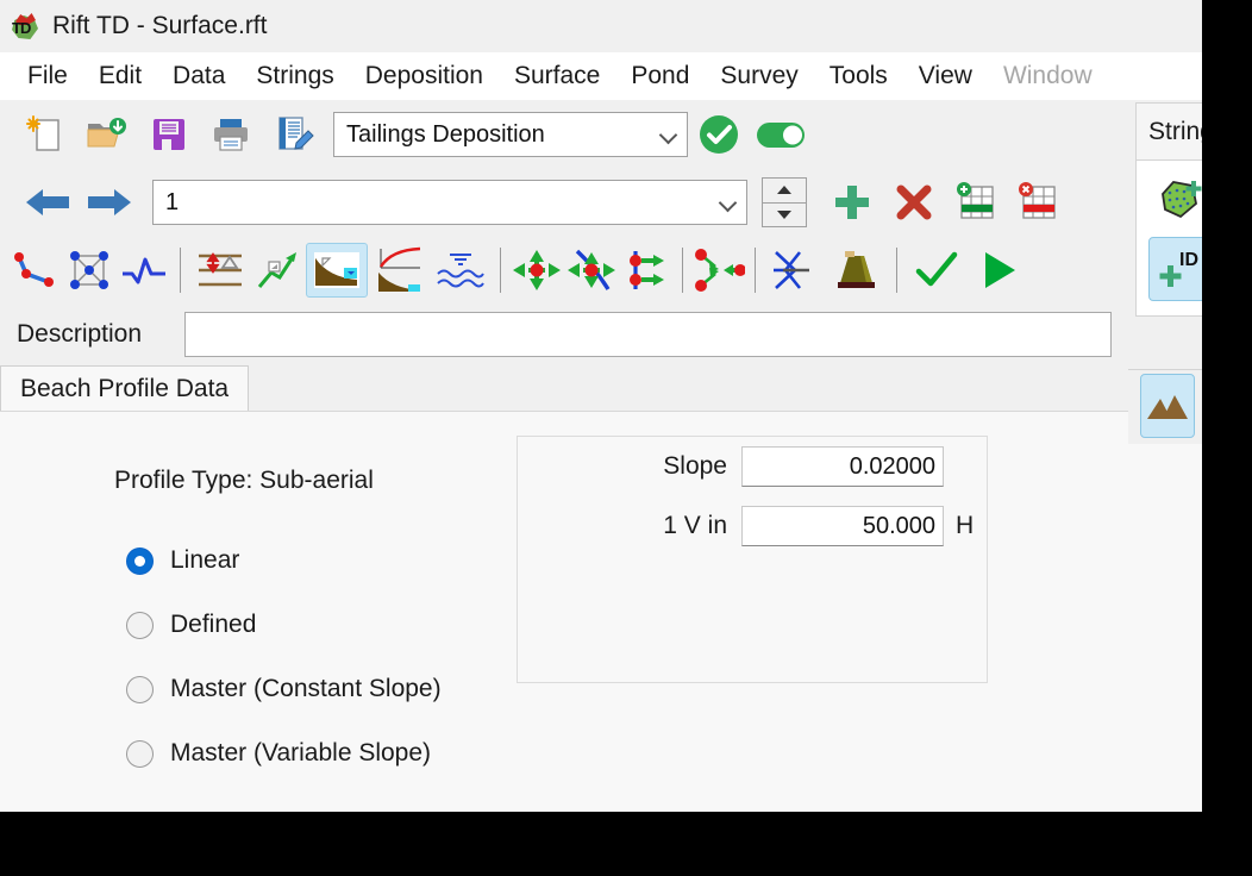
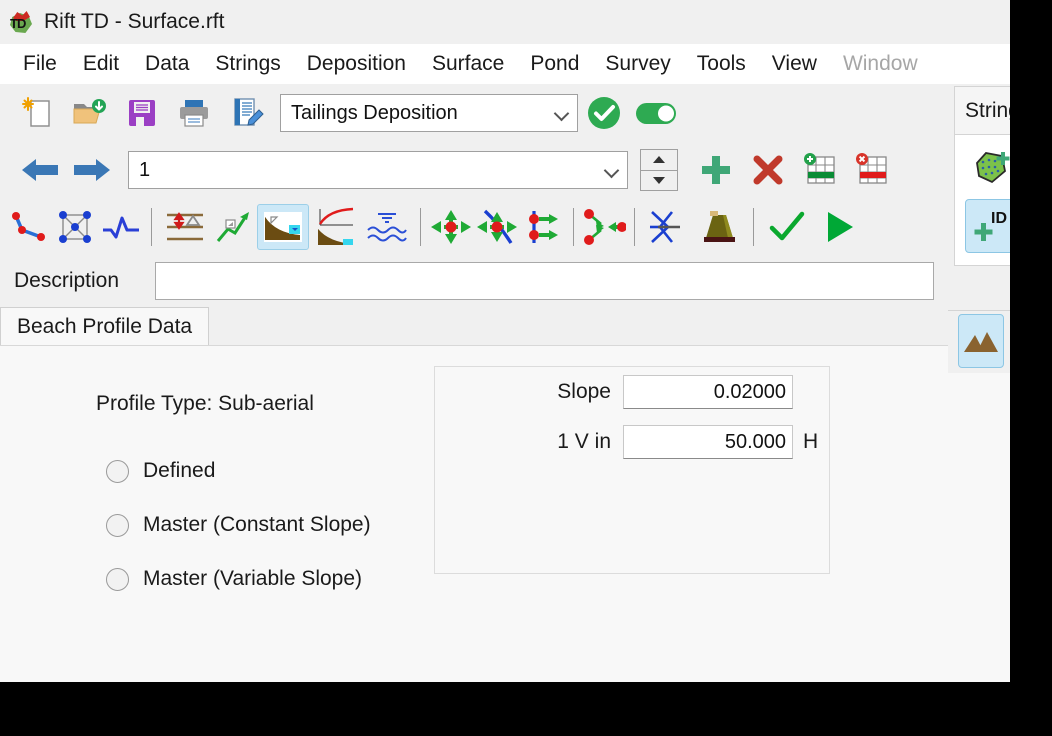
  TD
  Rift TD - Surface.rft
  File
  Edit
  Data
  Strings
  Deposition
  Surface
  Pond
  Survey
  Tools
  View
  Window
  Tailings Deposition
  1
  Description
  Beach Profile Data
  Profile Type: Sub-aerial
- Linear
  Defined
  Master (Constant Slope)
  Master (Variable Slope)
  Slope
  0.02000
  1 V in
  50.000
  H
  Strin
  ID
